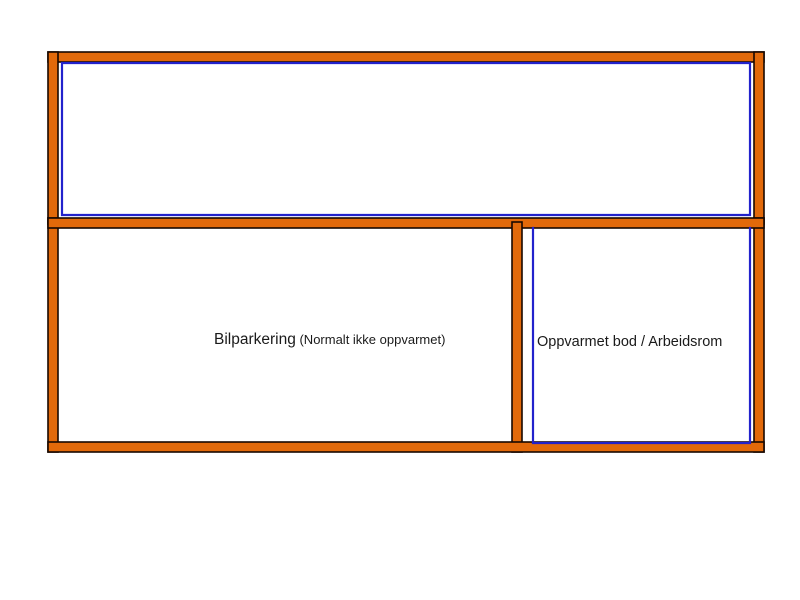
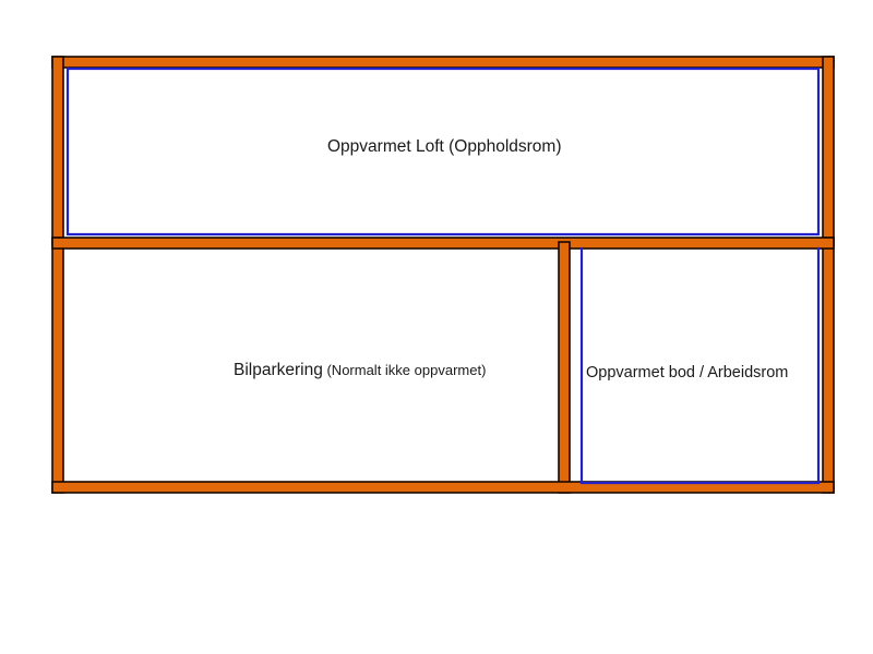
+ Oppvarmet Loft (Oppholdsrom)
  Bilparkering (Normalt ikke oppvarmet)
  Oppvarmet bod / Arbeidsrom
